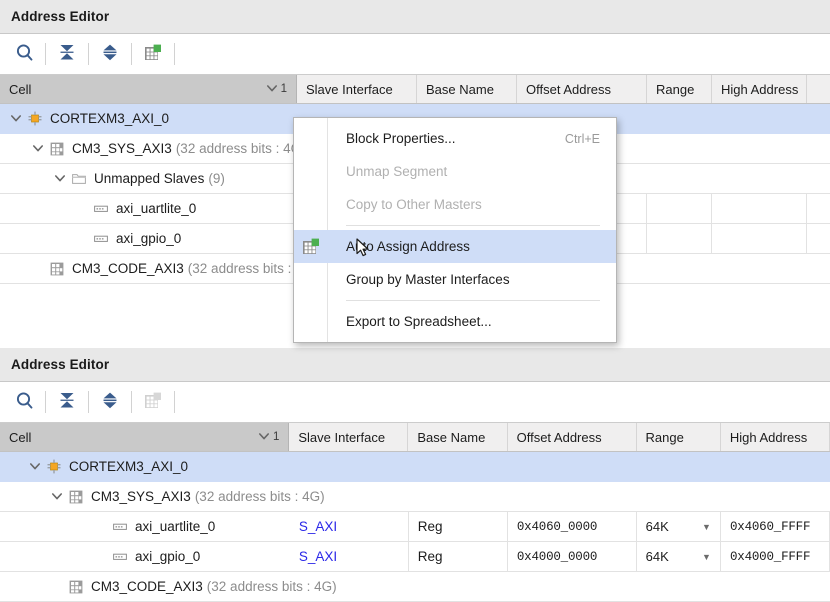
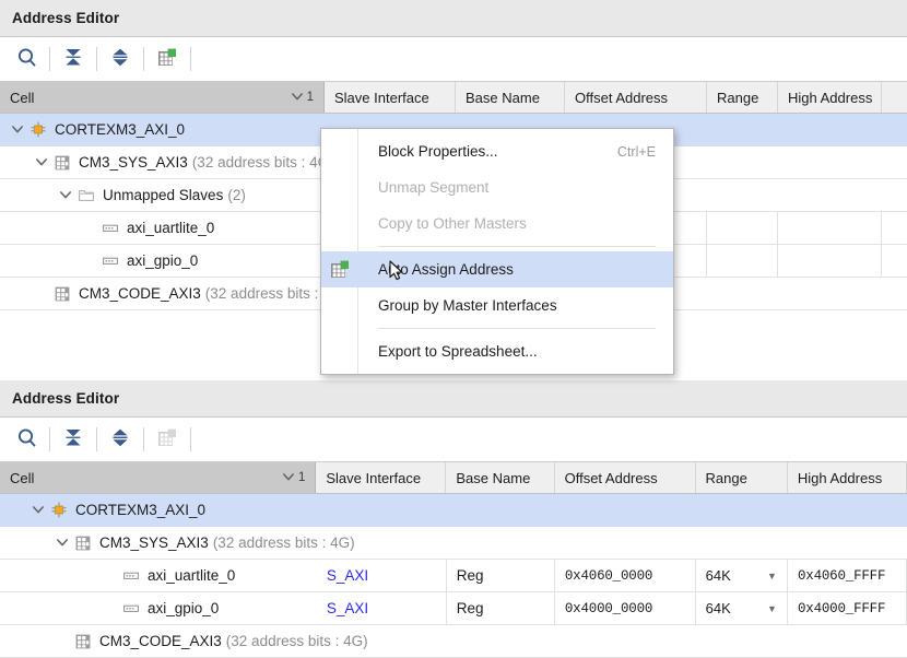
  Address Editor
  Cell
  1
  Slave Interface
  Base Name
  Offset Address
  Range
  High Address
  CORTEXM3_AXI_0
  CM3_SYS_AXI3
  (32 address bits : 4
  Unmapped Slaves
- (9)
+ (2)
  axi_uartlite_0
  axi_gpio_0
  CM3_CODE_AXI3
  (32 address bits :
  Address Editor
  Cell
  1
  Slave Interface
  Base Name
  Offset Address
  Range
  High Address
  CORTEXM3_AXI_0
  CM3_SYS_AXI3
  (32 address bits : 4G)
  axi_uartlite_0
  S_AXI
  Reg
  0x4060_0000
  64K
  ▼
  0x4060_FFFF
  axi_gpio_0
  S_AXI
  Reg
  0x4000_0000
  64K
  ▼
  0x4000_FFFF
  CM3_CODE_AXI3
  (32 address bits : 4G)
  Block Properties...
  Ctrl+E
  Unmap Segment
  Copy to Other Masters
  Ao Assign Address
  Group by Master Interfaces
  Export to Spreadsheet...
